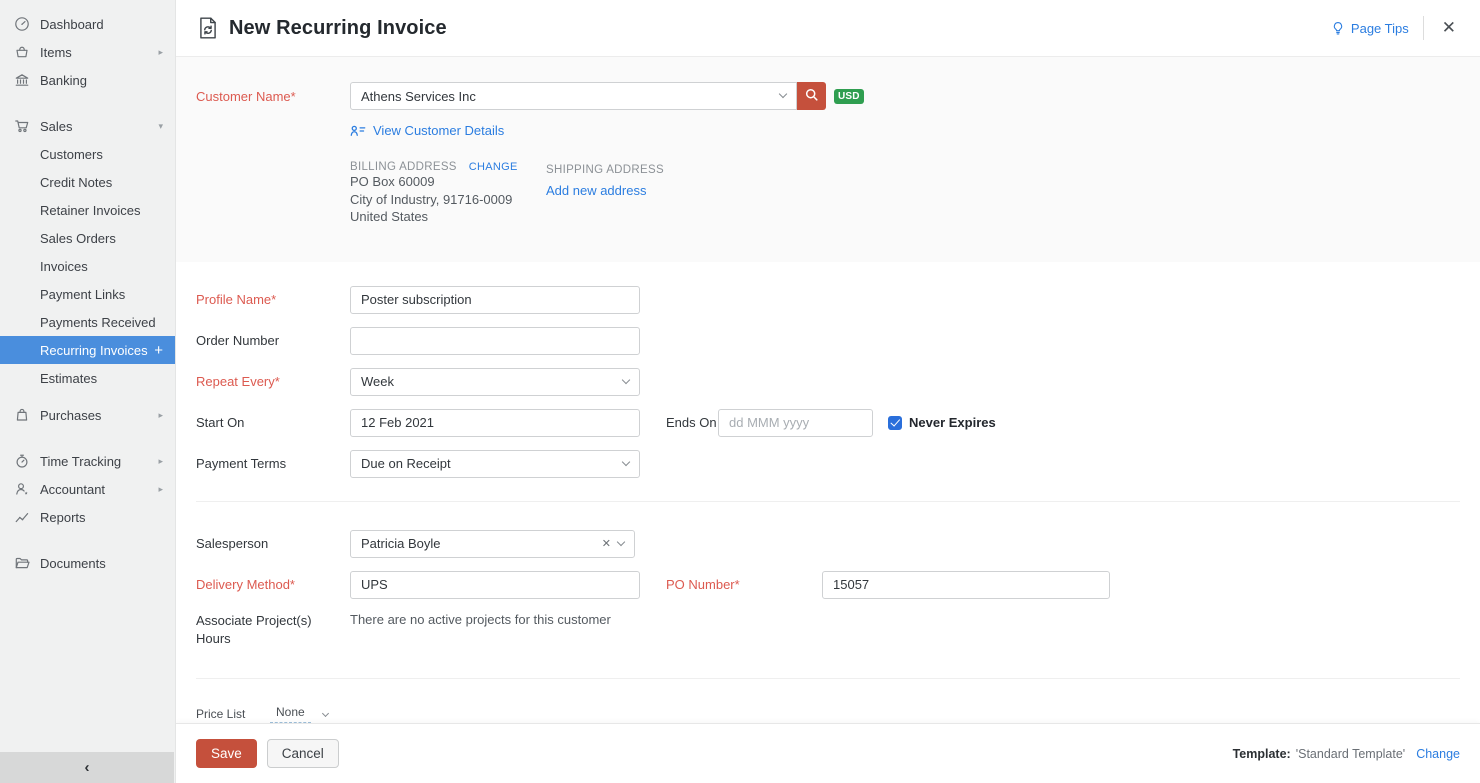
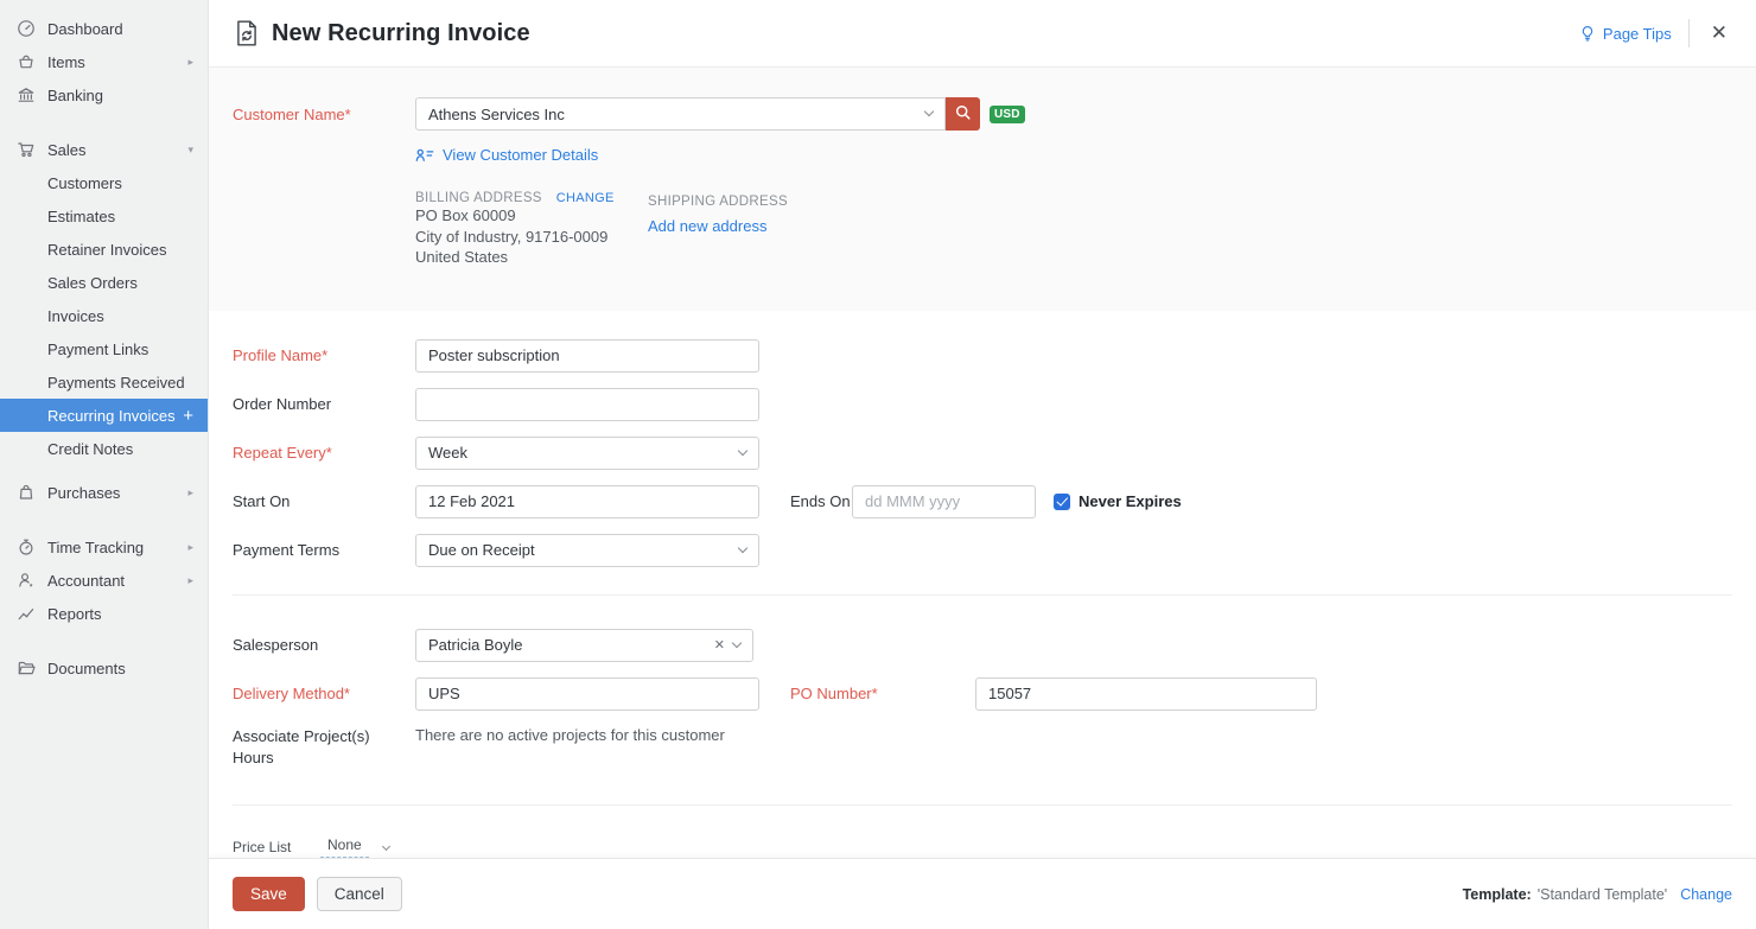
  Dashboard
  Items
  ▸
  Banking
  Sales
  ▾
  Customers
- Credit Notes
+ Estimates
  Retainer Invoices
  Sales Orders
  Invoices
  Payment Links
  Payments Received
  Recurring Invoices
  +
- Estimates
+ Credit Notes
  Purchases
  ▸
  Time Tracking
  ▸
  Accountant
  ▸
  Reports
  Documents
- ‹
  New Recurring Invoice
  Page Tips
  ✕
  Customer Name*
  Athens Services Inc
  USD
  View Customer Details
  BILLING ADDRESS
  CHANGE
  PO Box 60009
  City of Industry, 91716-0009
  United States
  SHIPPING ADDRESS
  Add new address
  Profile Name*
  Poster subscription
  Order Number
  Repeat Every*
  Week
  Start On
  12 Feb 2021
  Ends On
  dd MMM yyyy
  Never Expires
  Payment Terms
  Due on Receipt
  Salesperson
  Patricia Boyle
  ✕
  Delivery Method*
  UPS
  PO Number*
  15057
  Associate Project(s)
  Hours
  There are no active projects for this customer
  Price List
  None
  Save
  Cancel
  Template:
  'Standard Template'
  Change
